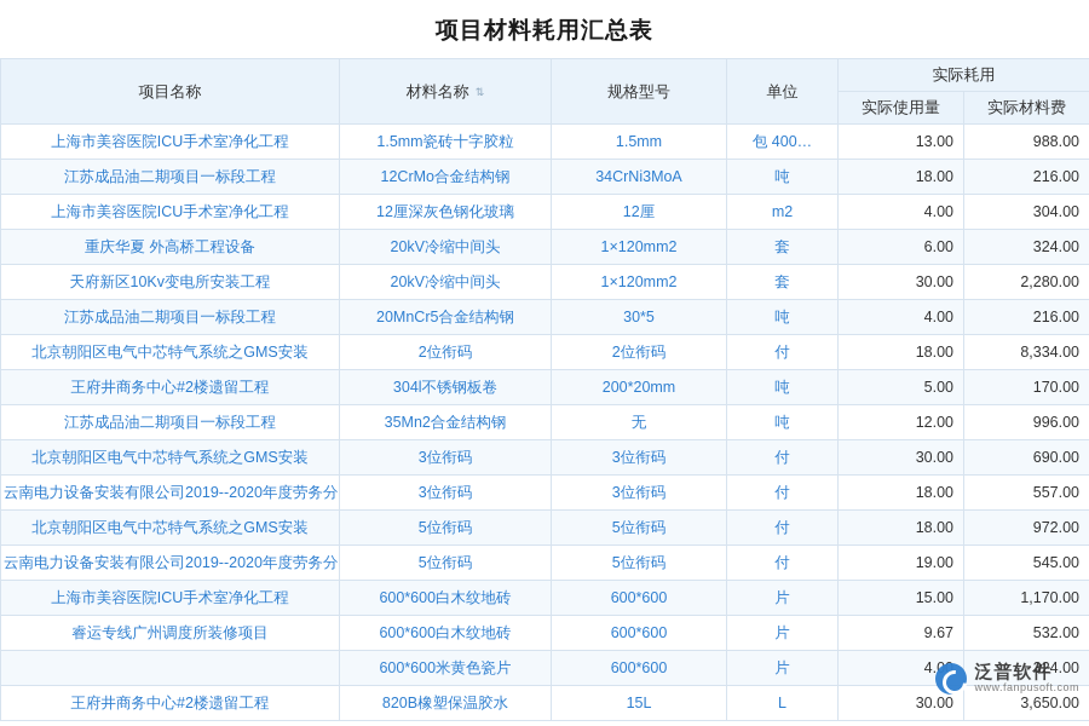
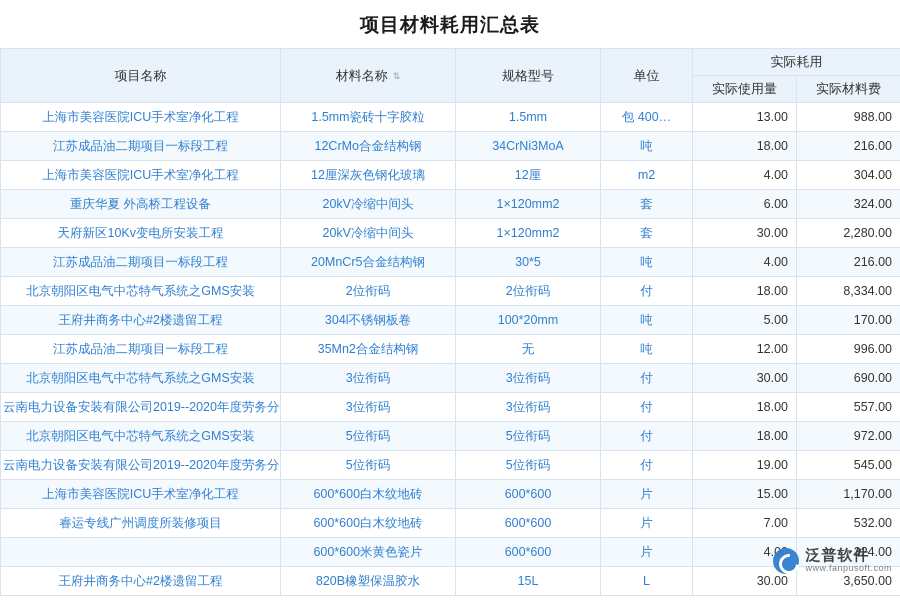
  项目材料耗用汇总表
  项目名称	材料名称 ⇅	规格型号	单位	实际耗用
  实际使用量	实际材料费
  上海市美容医院ICU手术室净化工程	1.5mm瓷砖十字胶粒	1.5mm	包 400…	13.00	988.00
  江苏成品油二期项目一标段工程	12CrMo合金结构钢	34CrNi3MoA	吨	18.00	216.00
  上海市美容医院ICU手术室净化工程	12厘深灰色钢化玻璃	12厘	m2	4.00	304.00
  重庆华夏 外高桥工程设备	20kV冷缩中间头	1×120mm2	套	6.00	324.00
  天府新区10Kv变电所安装工程	20kV冷缩中间头	1×120mm2	套	30.00	2,280.00
  江苏成品油二期项目一标段工程	20MnCr5合金结构钢	30*5	吨	4.00	216.00
  北京朝阳区电气中芯特气系统之GMS安装	2位衔码	2位衔码	付	18.00	8,334.00
- 王府井商务中心#2楼遗留工程	304l不锈钢板卷	200*20mm	吨	5.00	170.00
+ 王府井商务中心#2楼遗留工程	304l不锈钢板卷	100*20mm	吨	5.00	170.00
  江苏成品油二期项目一标段工程	35Mn2合金结构钢	无	吨	12.00	996.00
  北京朝阳区电气中芯特气系统之GMS安装	3位衔码	3位衔码	付	30.00	690.00
  云南电力设备安装有限公司2019--2020年度劳务分	3位衔码	3位衔码	付	18.00	557.00
  北京朝阳区电气中芯特气系统之GMS安装	5位衔码	5位衔码	付	18.00	972.00
  云南电力设备安装有限公司2019--2020年度劳务分	5位衔码	5位衔码	付	19.00	545.00
  上海市美容医院ICU手术室净化工程	600*600白木纹地砖	600*600	片	15.00	1,170.00
- 睿运专线广州调度所装修项目	600*600白木纹地砖	600*600	片	9.67	532.00
+ 睿运专线广州调度所装修项目	600*600白木纹地砖	600*600	片	7.00	532.00
  	600*600米黄色瓷片	600*600	片	4.	324.00
  王府井商务中心#2楼遗留工程	820B橡塑保温胶水	15L	L	30.00	3,650.00
  泛普软件
  www.fanpusoft.com
